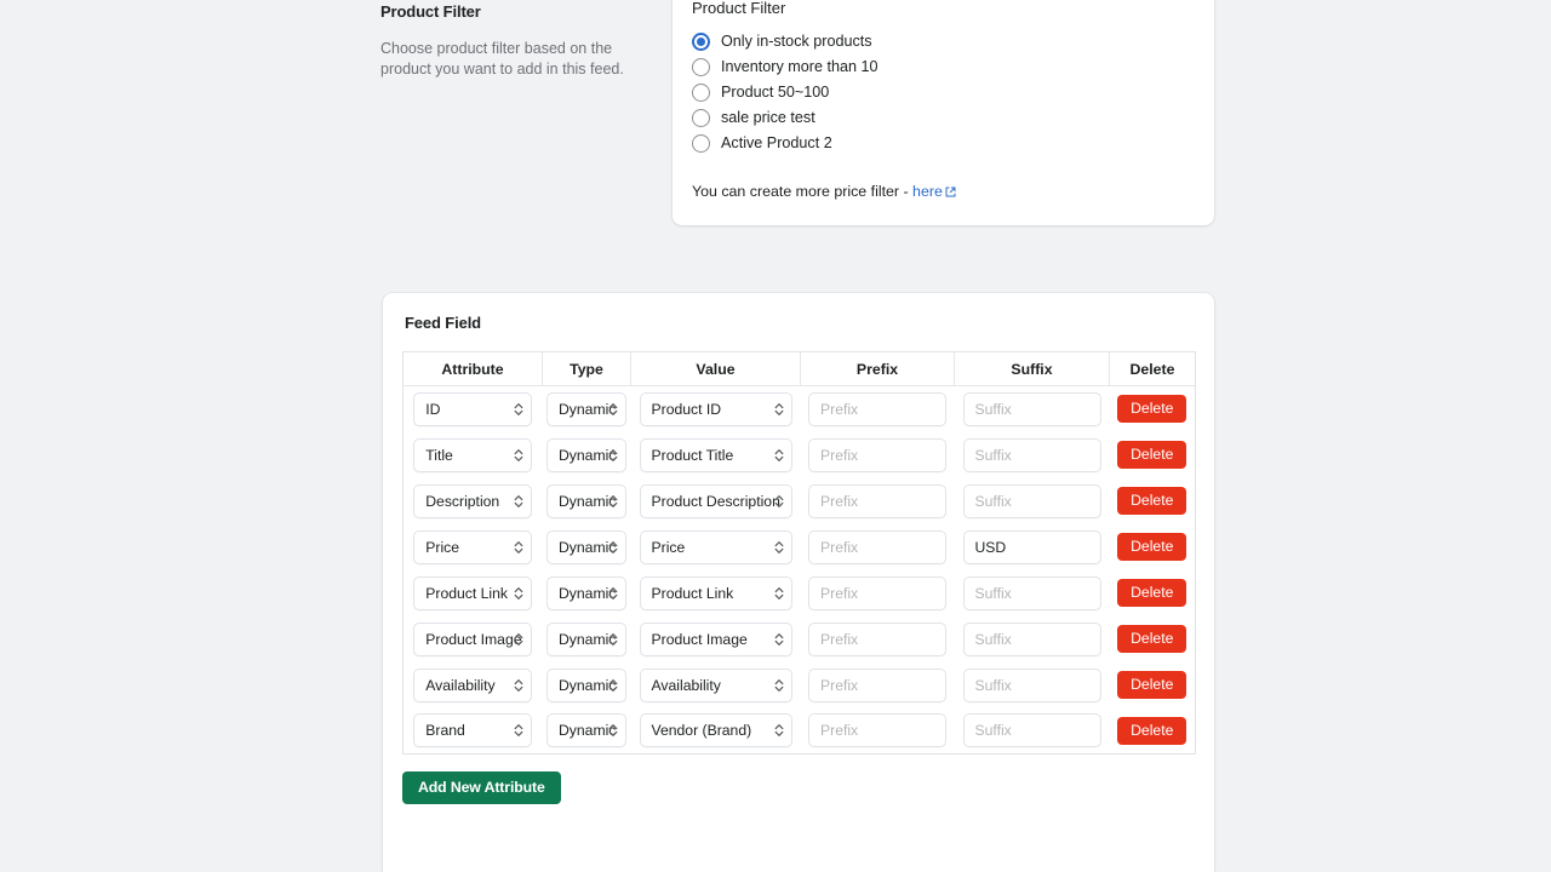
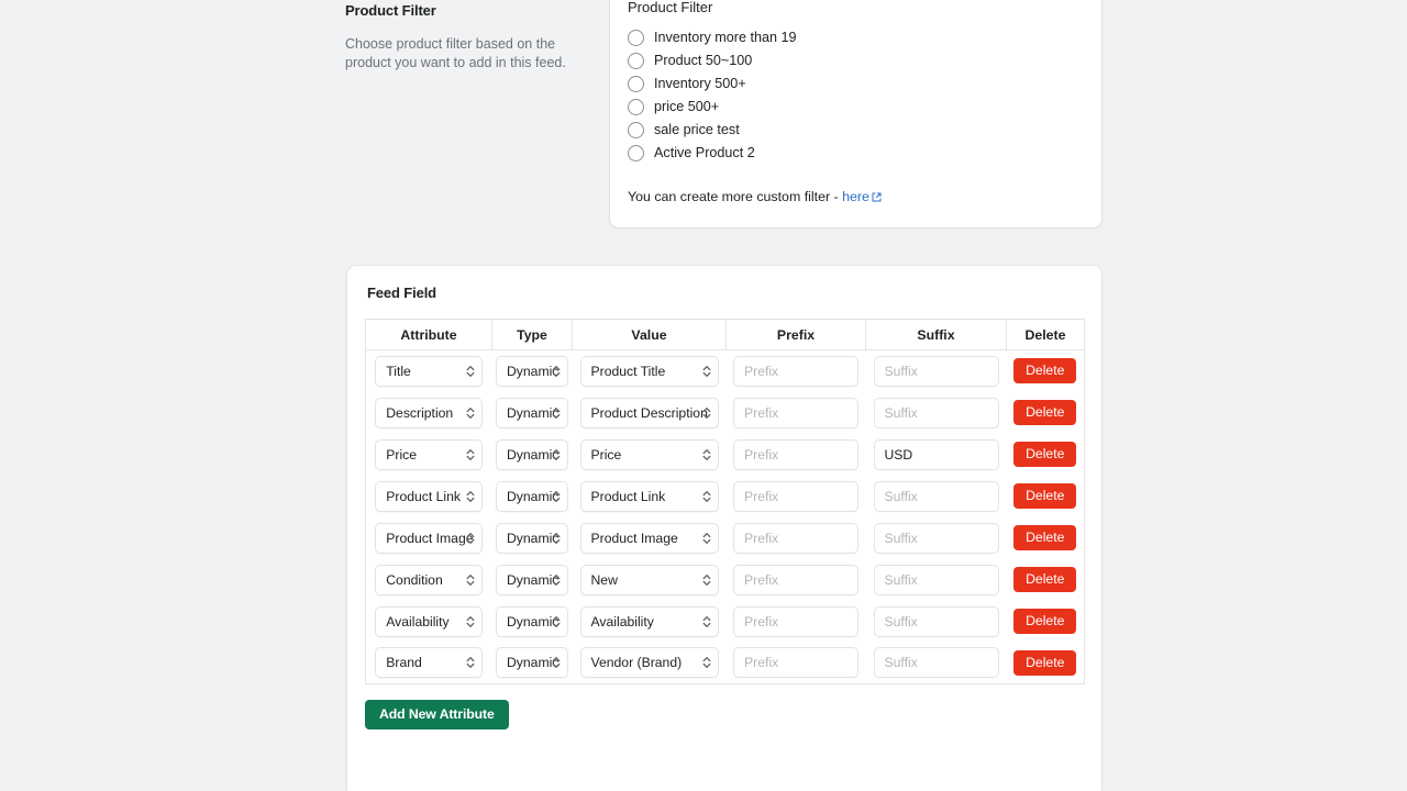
  Product Filter
  Choose product filter based on the product you want to add in this feed.
  Product Filter
- Only in-stock products
- Inventory more than 10
+ Inventory more than 19
  Product 50~100
+ Inventory 500+
+ price 500+
  sale price test
  Active Product 2
- You can create more price filter - here
+ You can create more custom filter - here
  Feed Field
  Attribute	Type	Value	Prefix	Suffix	Delete
- ID	Dynamic	Product ID	Prefix	Suffix	Delete
  Title	Dynamic	Product Title	Prefix	Suffix	Delete
  Description	Dynamic	Product Description	Prefix	Suffix	Delete
  Price	Dynamic	Price	Prefix	USD	Delete
  Product Link	Dynamic	Product Link	Prefix	Suffix	Delete
  Product Image	Dynamic	Product Image	Prefix	Suffix	Delete
+ Condition	Dynamic	New	Prefix	Suffix	Delete
  Availability	Dynamic	Availability	Prefix	Suffix	Delete
  Brand	Dynamic	Vendor (Brand)	Prefix	Suffix	Delete
  Add New Attribute
